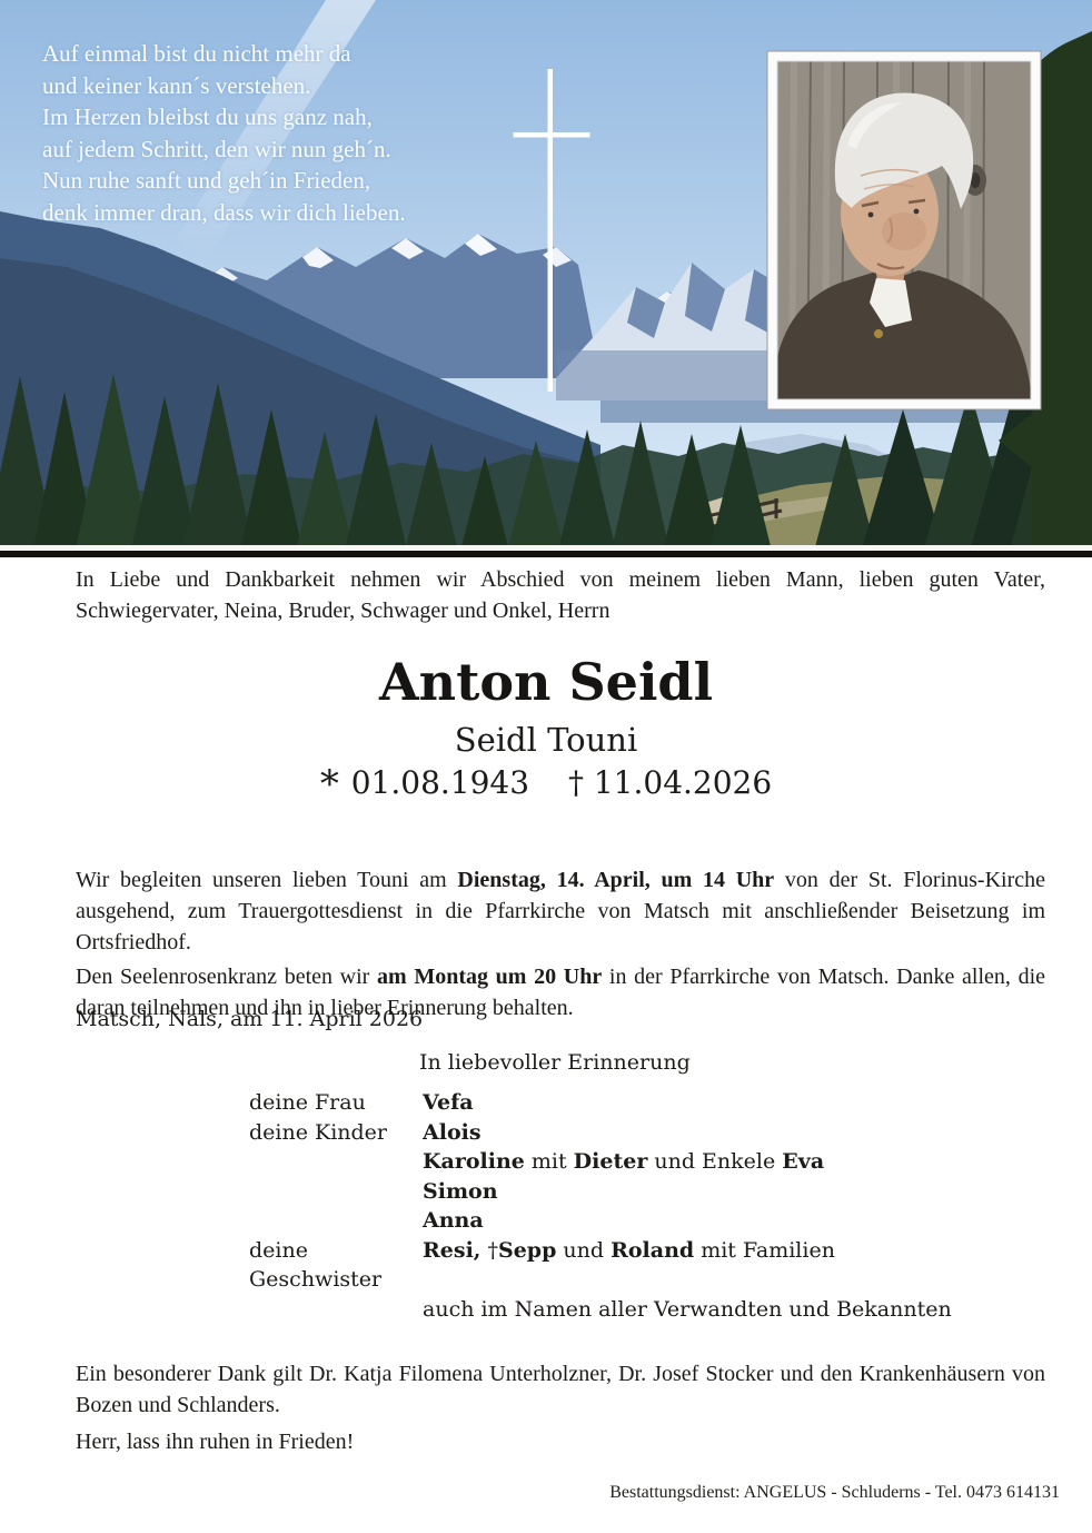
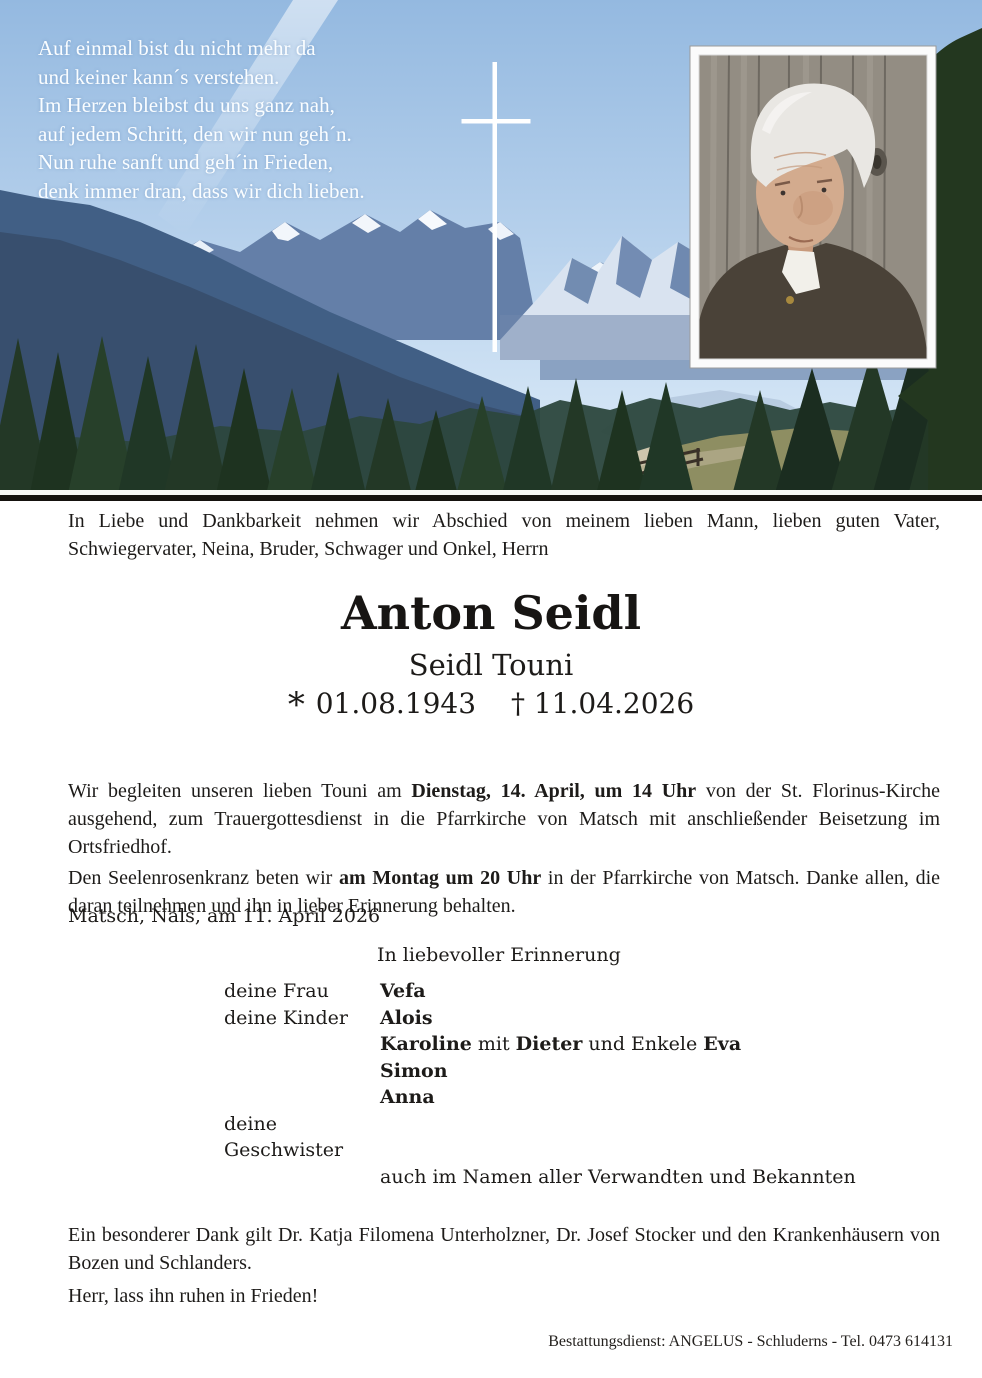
  Auf einmal bist du nicht mehr da
  und keiner kann´s verstehen.
  Im Herzen bleibst du uns ganz nah,
  auf jedem Schritt, den wir nun geh´n.
  Nun ruhe sanft und geh´in Frieden,
  denk immer dran, dass wir dich lieben.
  In Liebe und Dankbarkeit nehmen wir Abschied von meinem lieben Mann, lieben guten Vater,
  Schwiegervater, Neina, Bruder, Schwager und Onkel, Herrn
  Anton Seidl
  Seidl Touni
  * 01.08.1943 † 11.04.2026
  Wir begleiten unseren lieben Touni am Dienstag, 14. April, um 14 Uhr von der St. Florinus-Kirche ausgehend, zum Trauergottesdienst in die Pfarrkirche von Matsch mit anschließender Beisetzung im Ortsfriedhof.
  Den Seelenrosenkranz beten wir am Montag um 20 Uhr in der Pfarrkirche von Matsch. Danke allen, die daran teilnehmen und ihn in lieber Erinnerung behalten.
  Matsch, Nals, am 11. April 2026
  In liebevoller Erinnerung
  deine Frau
  Vefa
  deine Kinder
  Alois
  Karoline mit Dieter und Enkele Eva
  Simon
  Anna
  deine Geschwister
- Resi, †Sepp und Roland mit Familien
  auch im Namen aller Verwandten und Bekannten
  Ein besonderer Dank gilt Dr. Katja Filomena Unterholzner, Dr. Josef Stocker und den Krankenhäusern von Bozen und Schlanders.
  Herr, lass ihn ruhen in Frieden!
  Bestattungsdienst: ANGELUS - Schluderns - Tel. 0473 614131
